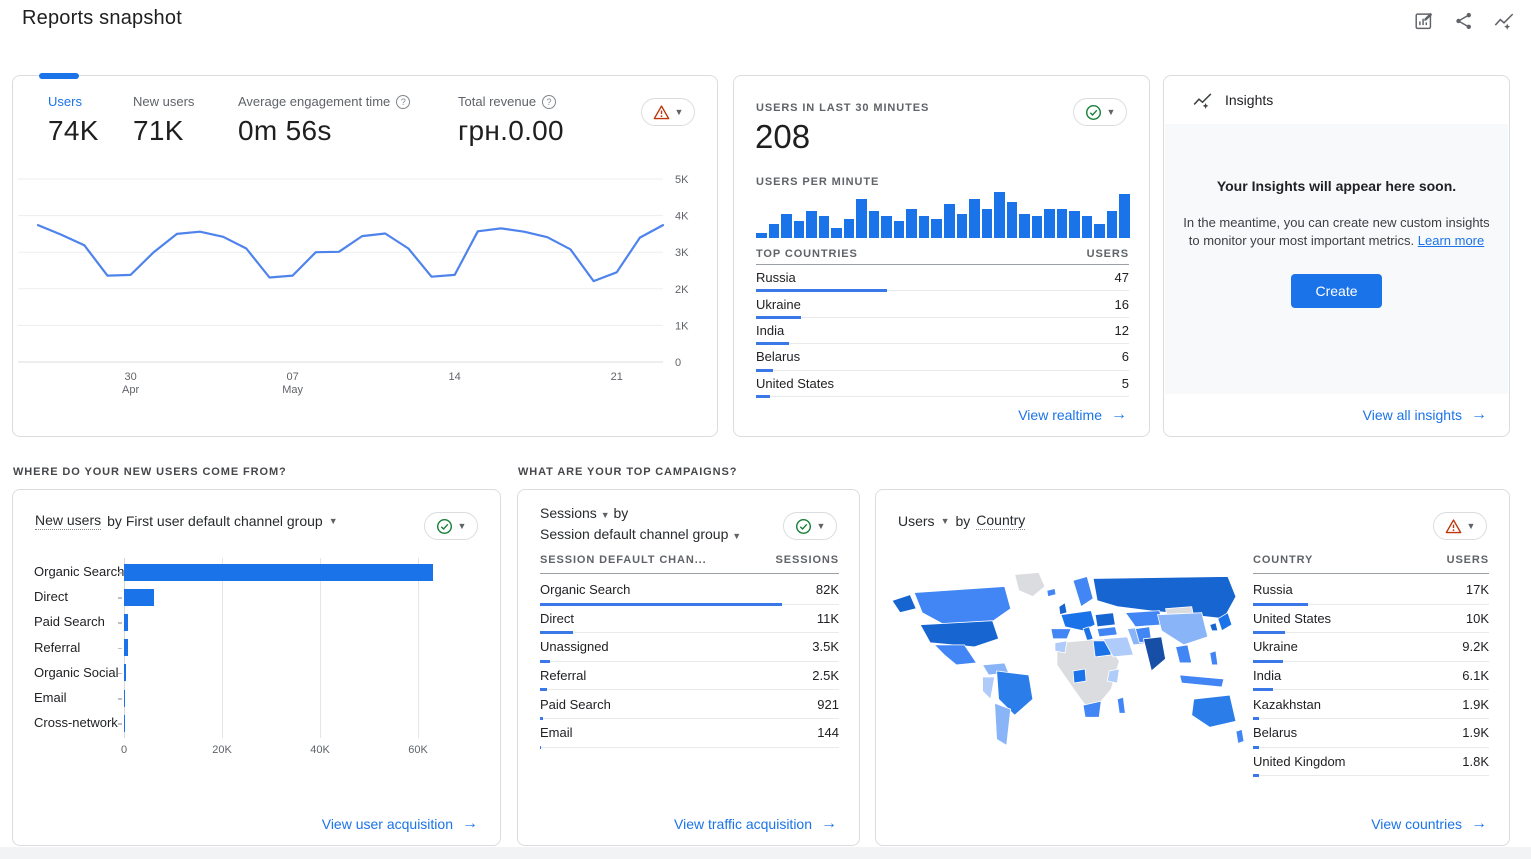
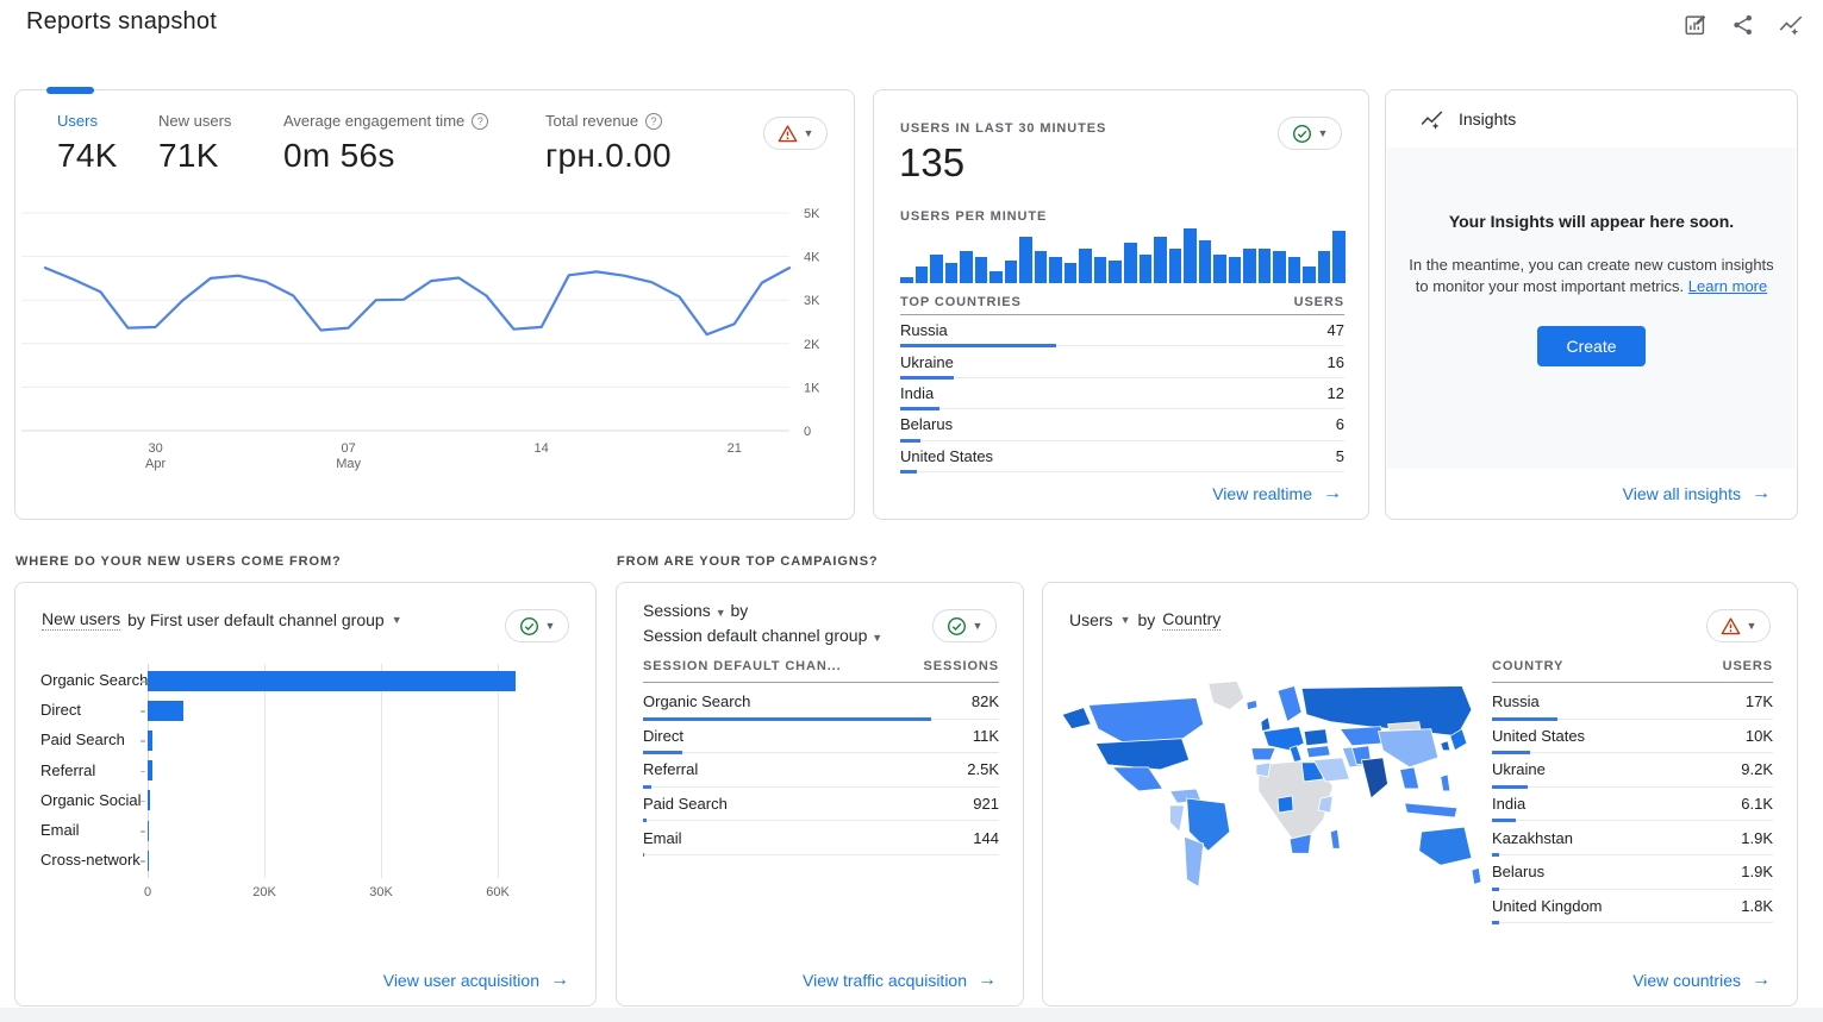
  Reports snapshot
  Users
  74K
  New users
  71K
  Average engagement time
  ?
  0m 56s
  Total revenue
  ?
  грн.0.00
  ▼
  5K
  4K
  3K
  2K
  1K
  0
  30
  Apr
  07
  May
  14
  21
  USERS IN LAST 30 MINUTES
- 208
+ 135
  ▼
  USERS PER MINUTE
  TOP COUNTRIES
  USERS
  Russia
  47
  Ukraine
  16
  India
  12
  Belarus
  6
  United States
  5
  View realtime
  →
  Insights
  Your Insights will appear here soon.
  In the meantime, you can create new custom insights to monitor your most important metrics. Learn more
  Create
  View all insights
  →
  WHERE DO YOUR NEW USERS COME FROM?
- WHAT ARE YOUR TOP CAMPAIGNS?
+ FROM ARE YOUR TOP CAMPAIGNS?
  New users
  by First user default channel group
  ▼
  ▼
  0
  20K
- 40K
+ 30K
  60K
  Organic Searc
  Direct
  Paid Search
  Referral
  Organic Socia
  Email
  Cross-network
  View user acquisition
  →
  Sessions ▼ by
  Session default channel group ▼
  ▼
  SESSION DEFAULT CHAN...
  SESSIONS
  Organic Search
  82K
  Direct
  11K
- Unassigned
- 3.5K
  Referral
  2.5K
  Paid Search
  921
  Email
  144
  View traffic acquisition
  →
  Users
  ▼
  by
  Country
  ▼
  COUNTRY
  USERS
  Russia
  17K
  United States
  10K
  Ukraine
  9.2K
  India
  6.1K
  Kazakhstan
  1.9K
  Belarus
  1.9K
  United Kingdom
  1.8K
  View countries
  →
